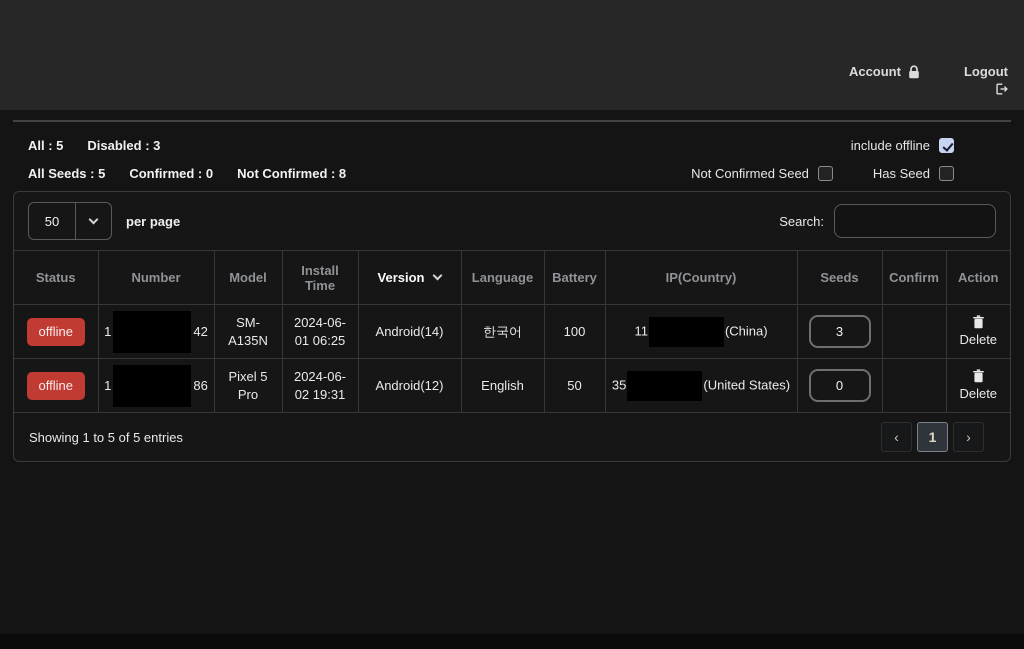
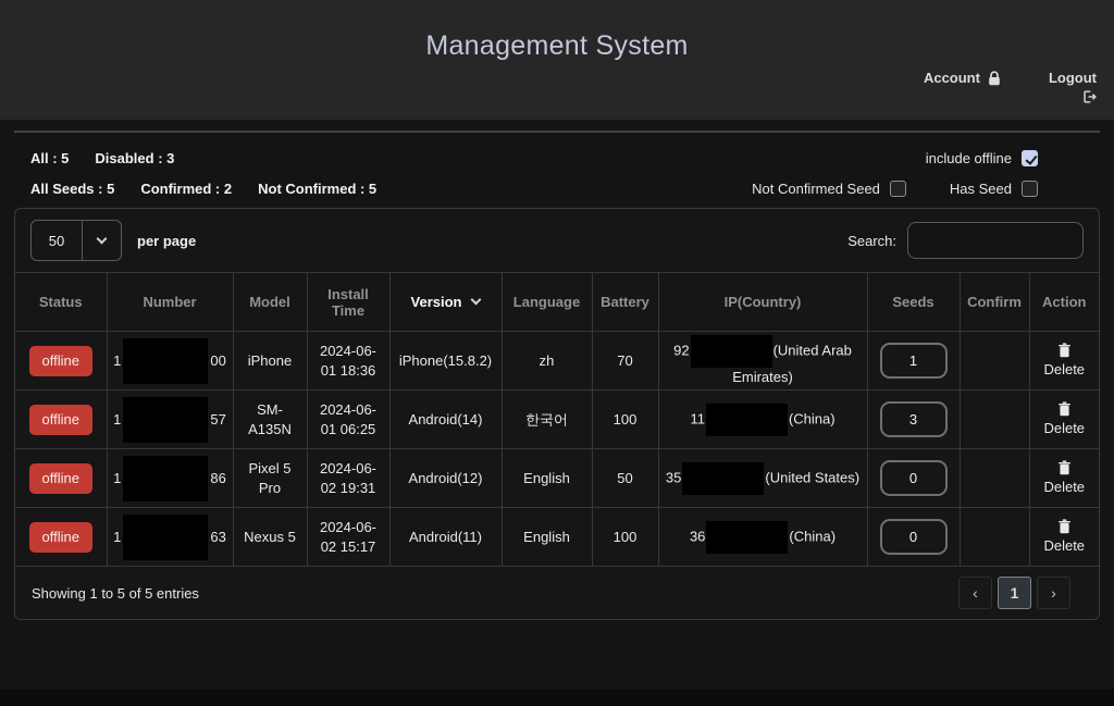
+ Management System
  Account
  Logout
  All : 5
  Disabled : 3
  include offline
  All Seeds : 5
- Confirmed : 0
+ Confirmed : 2
- Not Confirmed : 8
+ Not Confirmed : 5
  Not Confirmed Seed
  Has Seed
  50
  per page
  Search:
  Status	Number	Model	Install Time	Version	Language	Battery	IP(Country)	Seeds	Confirm	Action
+ offline	1 00	iPhone	2024-06-01 18:36	iPhone(15.8.2)	zh	70	92 (United Arab Emirates)	1		Delete
- offline	1 42	SM-A135N	2024-06-01 06:25	Android(14)	한국어	100	11 (China)	3		Delete
+ offline	1 57	SM-A135N	2024-06-01 06:25	Android(14)	한국어	100	11 (China)	3		Delete
  offline	1 86	Pixel 5 Pro	2024-06-02 19:31	Android(12)	English	50	35 (United States)	0		Delete
+ offline	1 63	Nexus 5	2024-06-02 15:17	Android(11)	English	100	36 (China)	0		Delete
  Showing 1 to 5 of 5 entries
  ‹
  1
  ›
